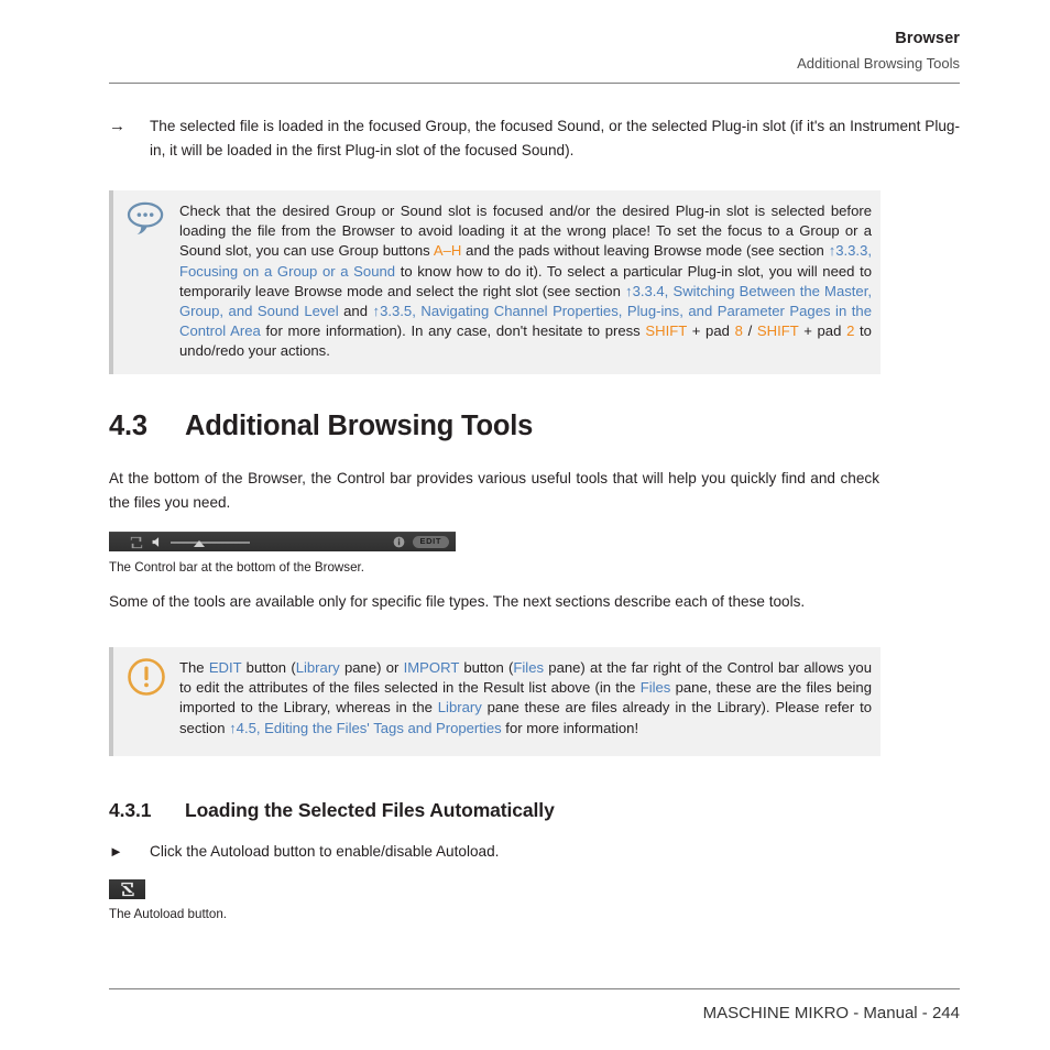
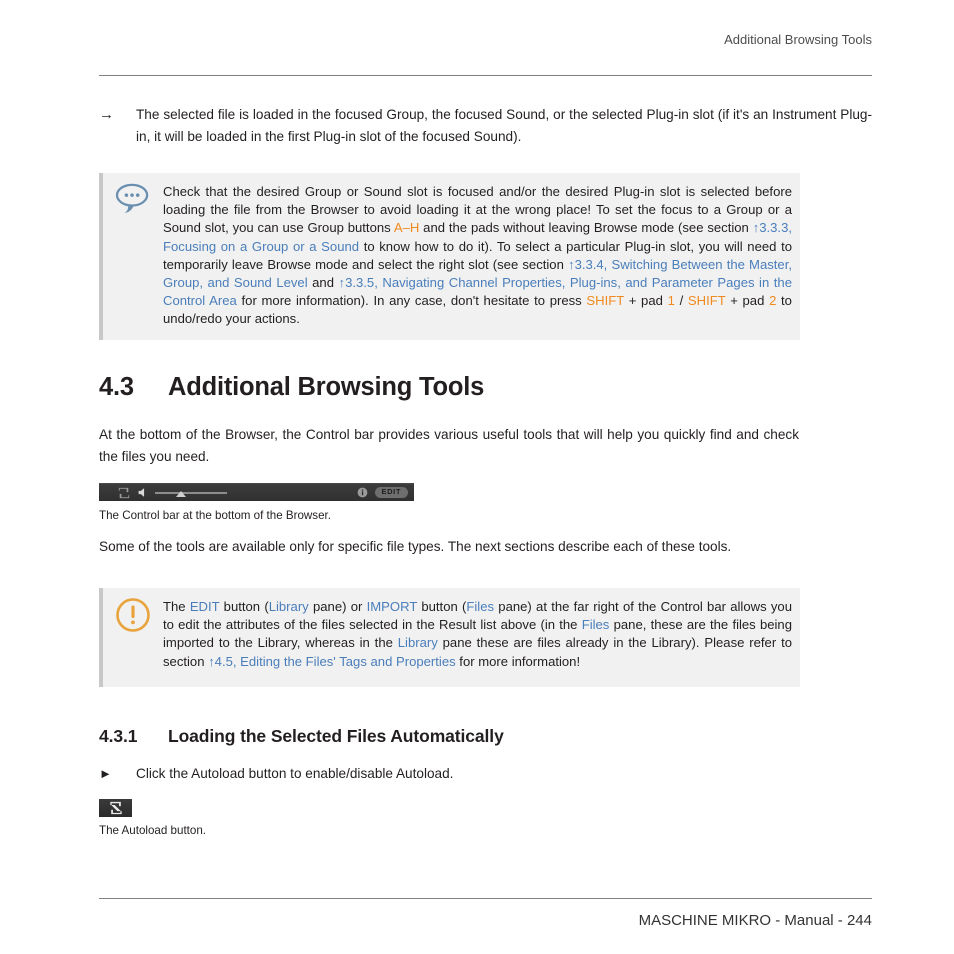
- Browser
  Additional Browsing Tools
  →
  The selected file is loaded in the focused Group, the focused Sound, or the selected Plug-in slot (if it's an Instrument Plug-in, it will be loaded in the first Plug-in slot of the focused Sound).
- Check that the desired Group or Sound slot is focused and/or the desired Plug-in slot is selected before loading the file from the Browser to avoid loading it at the wrong place! To set the focus to a Group or a Sound slot, you can use Group buttons A–H and the pads without leaving Browse mode (see section ↑3.3.3, Focusing on a Group or a Sound to know how to do it). To select a particular Plug-in slot, you will need to temporarily leave Browse mode and select the right slot (see section ↑3.3.4, Switching Between the Master, Group, and Sound Level and ↑3.3.5, Navigating Channel Properties, Plug-ins, and Parameter Pages in the Control Area for more information). In any case, don't hesitate to press SHIFT + pad 8 / SHIFT + pad 2 to undo/redo your actions.
+ Check that the desired Group or Sound slot is focused and/or the desired Plug-in slot is selected before loading the file from the Browser to avoid loading it at the wrong place! To set the focus to a Group or a Sound slot, you can use Group buttons A–H and the pads without leaving Browse mode (see section ↑3.3.3, Focusing on a Group or a Sound to know how to do it). To select a particular Plug-in slot, you will need to temporarily leave Browse mode and select the right slot (see section ↑3.3.4, Switching Between the Master, Group, and Sound Level and ↑3.3.5, Navigating Channel Properties, Plug-ins, and Parameter Pages in the Control Area for more information). In any case, don't hesitate to press SHIFT + pad 1 / SHIFT + pad 2 to undo/redo your actions.
  4.3 Additional Browsing Tools
  At the bottom of the Browser, the Control bar provides various useful tools that will help you quickly find and check the files you need.
  EDIT
  The Control bar at the bottom of the Browser.
  Some of the tools are available only for specific file types. The next sections describe each of these tools.
  The EDIT button (Library pane) or IMPORT button (Files pane) at the far right of the Control bar allows you to edit the attributes of the files selected in the Result list above (in the Files pane, these are the files being imported to the Library, whereas in the Library pane these are files already in the Library). Please refer to section ↑4.5, Editing the Files' Tags and Properties for more information!
  4.3.1 Loading the Selected Files Automatically
  ►
  Click the Autoload button to enable/disable Autoload.
  The Autoload button.
  MASCHINE MIKRO - Manual - 244
